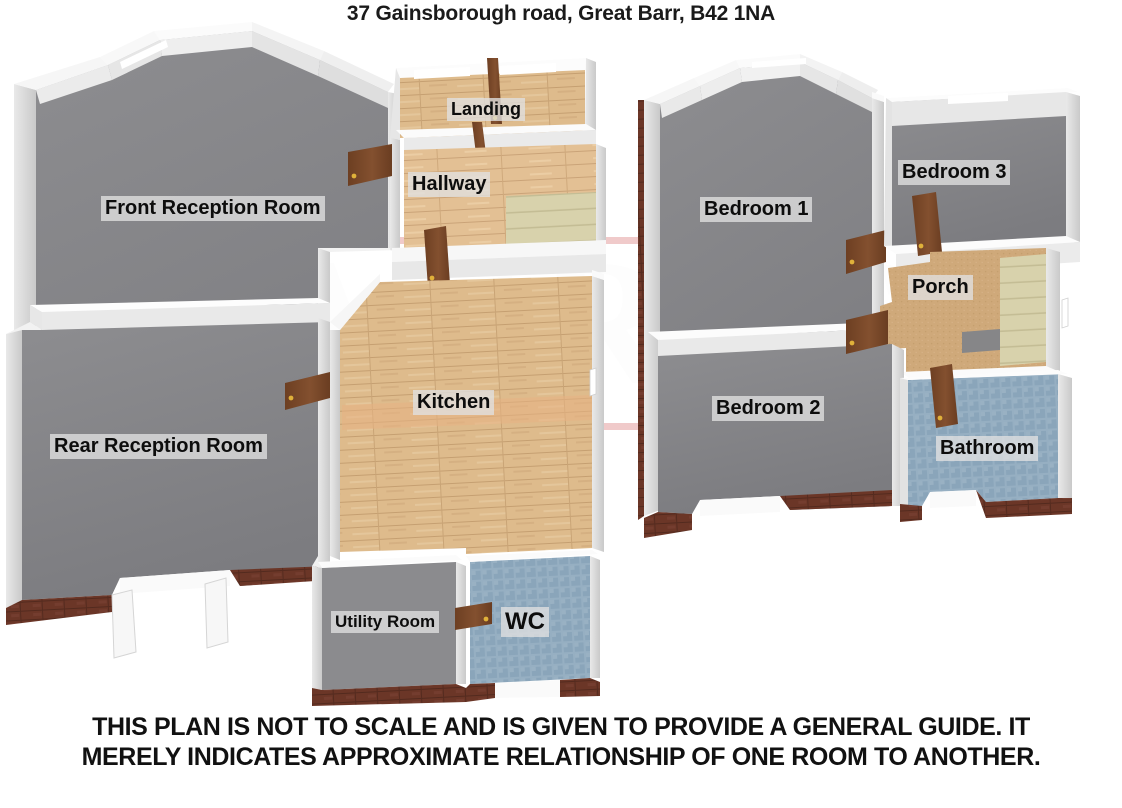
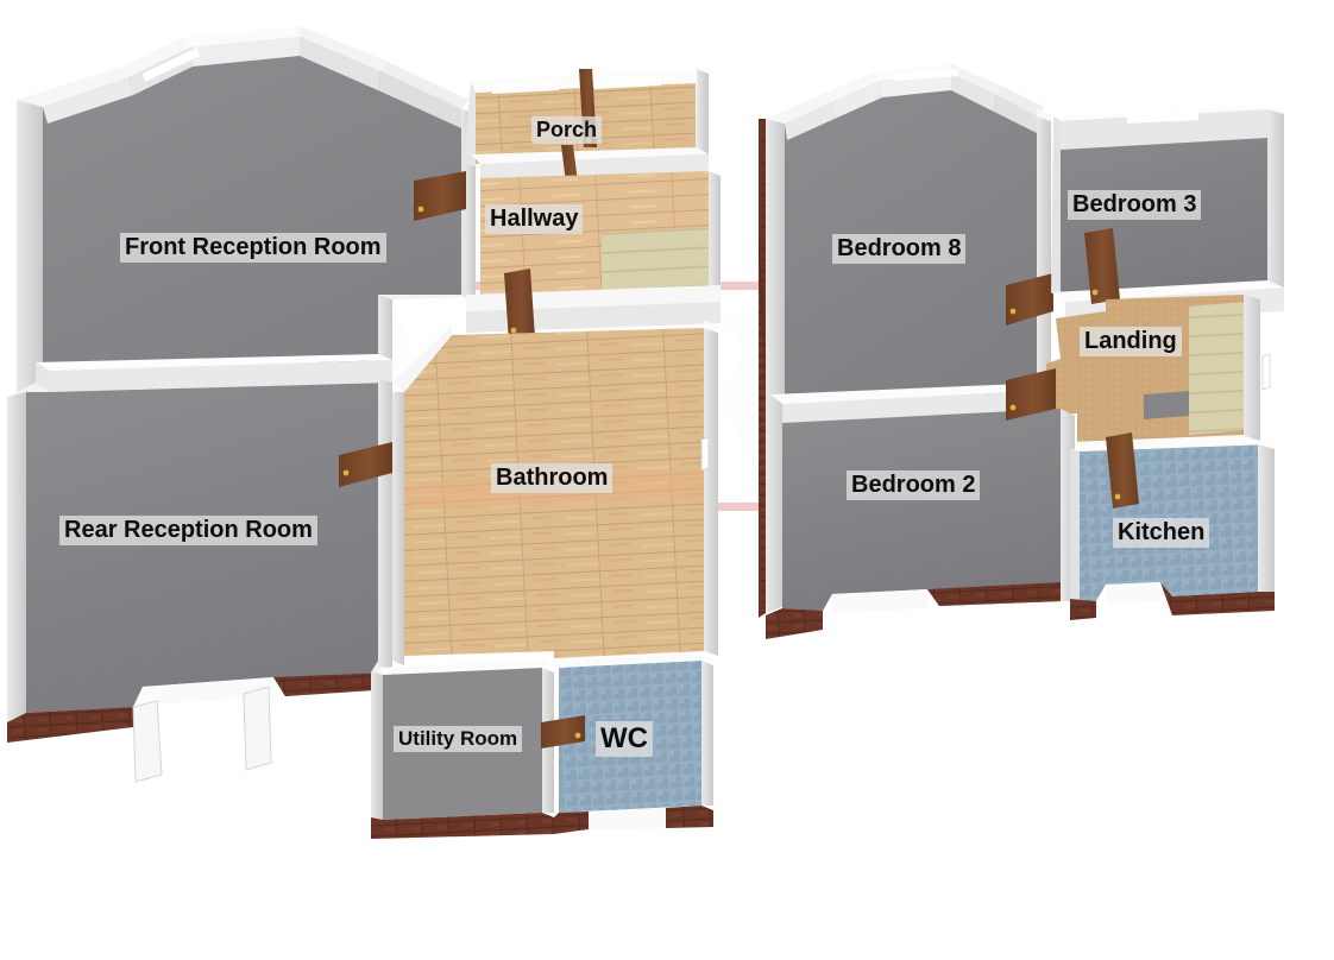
- 37 Gainsborough road, Great Barr, B42 1NA
  Front Reception Room
- Landing
+ Porch
  Hallway
  Rear Reception Room
- Kitchen
+ Bathroom
  Utility Room
  WC
- Bedroom 1
+ Bedroom 8
  Bedroom 3
- Porch
+ Landing
  Bedroom 2
- Bathroom
+ Kitchen
- THIS PLAN IS NOT TO SCALE AND IS GIVEN TO PROVIDE A GENERAL GUIDE. IT MERELY INDICATES APPROXIMATE RELATIONSHIP OF ONE ROOM TO ANOTHER.
